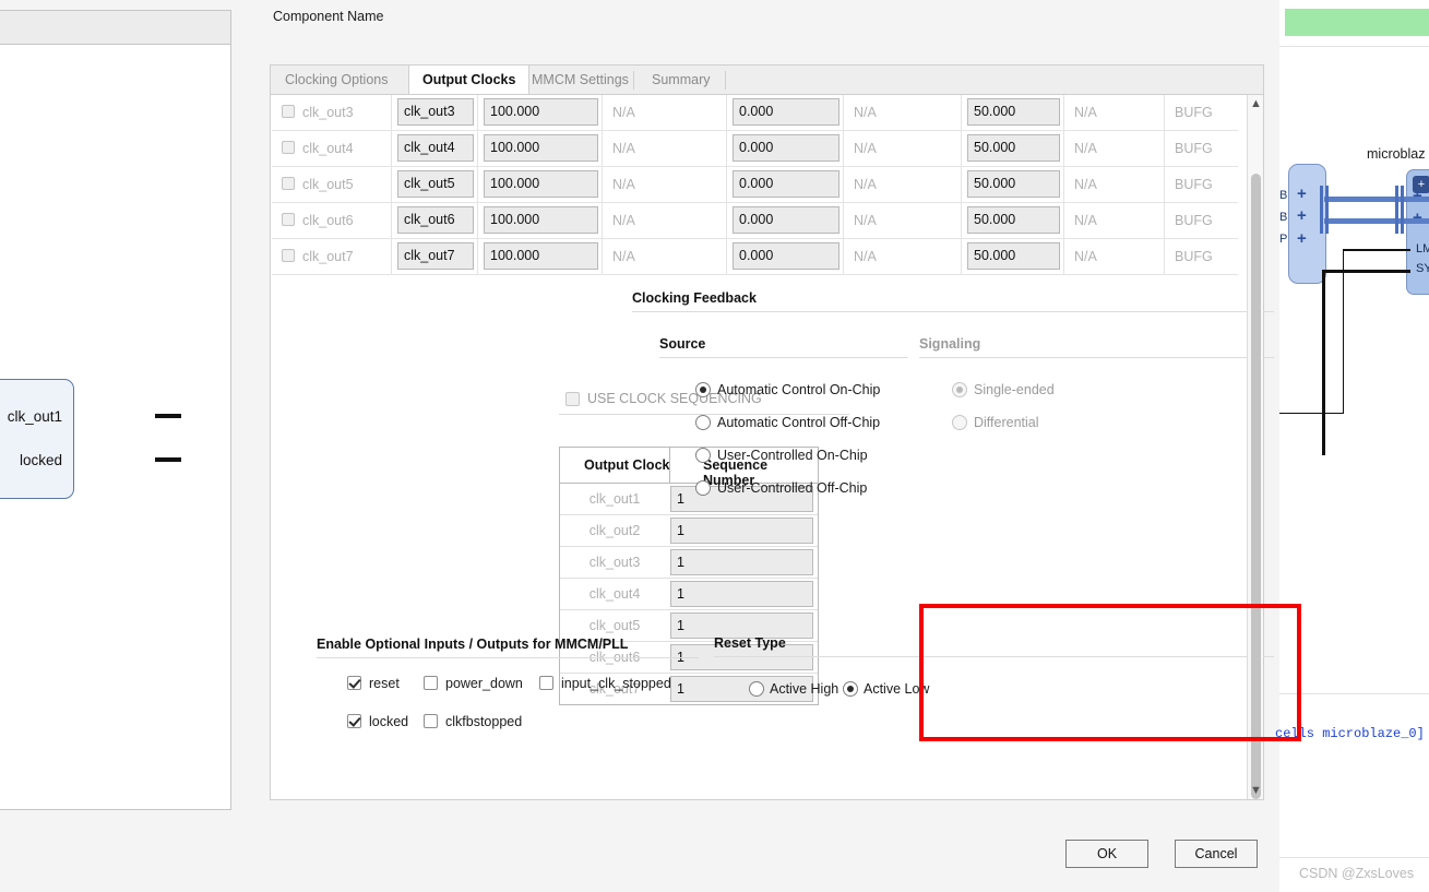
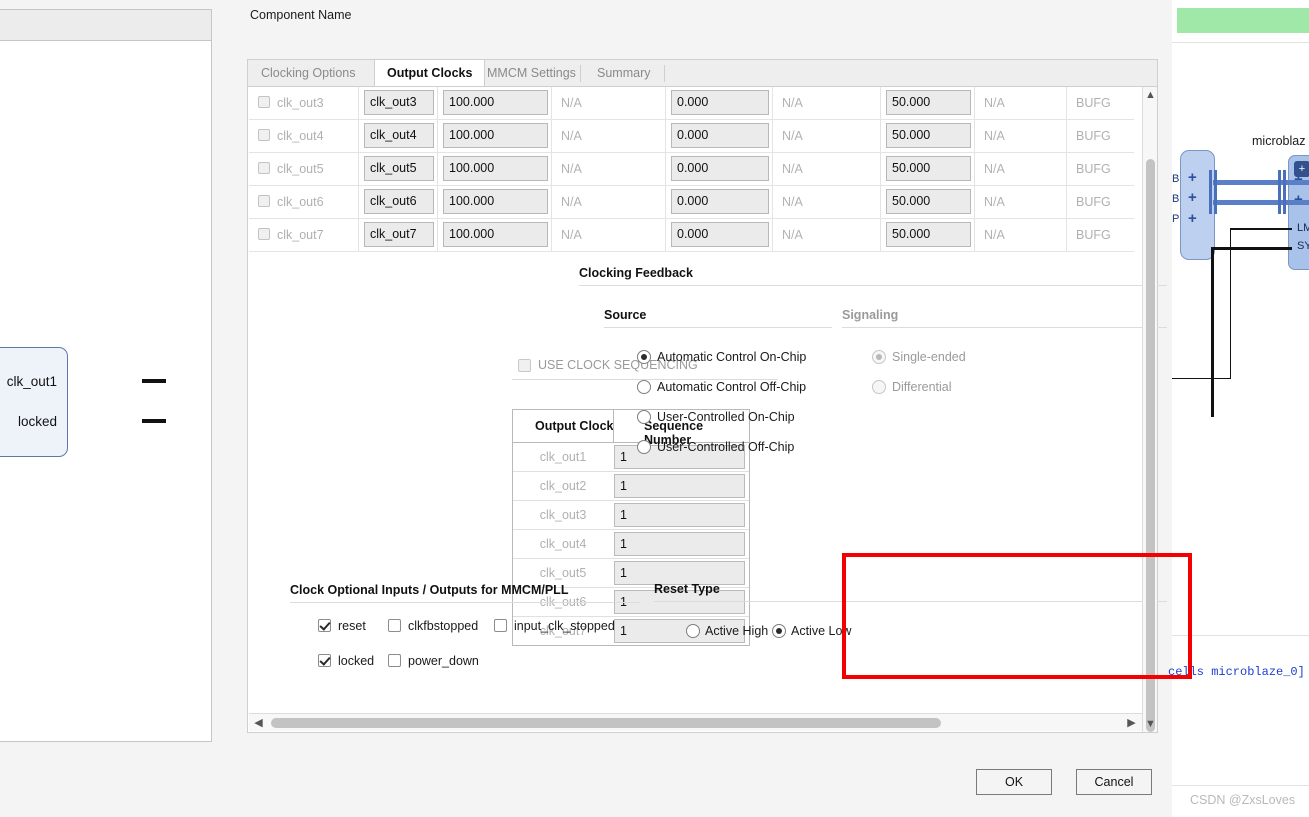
  clk_out1
  locked
  microblaz
  +
  B
  B
  P
  +
  +
  +
  LM
  SY
  cells microblaze_0]
  CSDN @ZxsLoves
  Component Name
  Clocking Options
  Output Clocks
  MMCM Settings
  Summary
  clk_out3
  clk_out3
  100.000
  N/A
  0.000
  N/A
  50.000
  N/A
  BUFG
  clk_out4
  clk_out4
  100.000
  N/A
  0.000
  N/A
  50.000
  N/A
  BUFG
  clk_out5
  clk_out5
  100.000
  N/A
  0.000
  N/A
  50.000
  N/A
  BUFG
  clk_out6
  clk_out6
  100.000
  N/A
  0.000
  N/A
  50.000
  N/A
  BUFG
  clk_out7
  clk_out7
  100.000
  N/A
  0.000
  N/A
  50.000
  N/A
  BUFG
  USE CLOCK SEQUENCING
  Output Clock
  Sequence Number
  clk_out1
  1
  clk_out2
  1
  clk_out3
  1
  clk_out4
  1
  clk_out5
  1
  clk_out7
  1
  Clocking Feedback
  Source
  Signaling
  Automatic Control On-Chip
  Automatic Control Off-Chip
  User-Controlled On-Chip
  User-Controlled Off-Chip
  Single-ended
  Differential
- Enable Optional Inputs / Outputs for MMCM/PLL
+ Clock Optional Inputs / Outputs for MMCM/PLL
  reset
- power_down
+ clkfbstopped
  input_clk_stopped
  locked
- clkfbstopped
+ power_down
  Reset Type
  Active High
  Active Low
  ▲
  ▼
+ ◀
+ ▶
  OK
  Cancel
